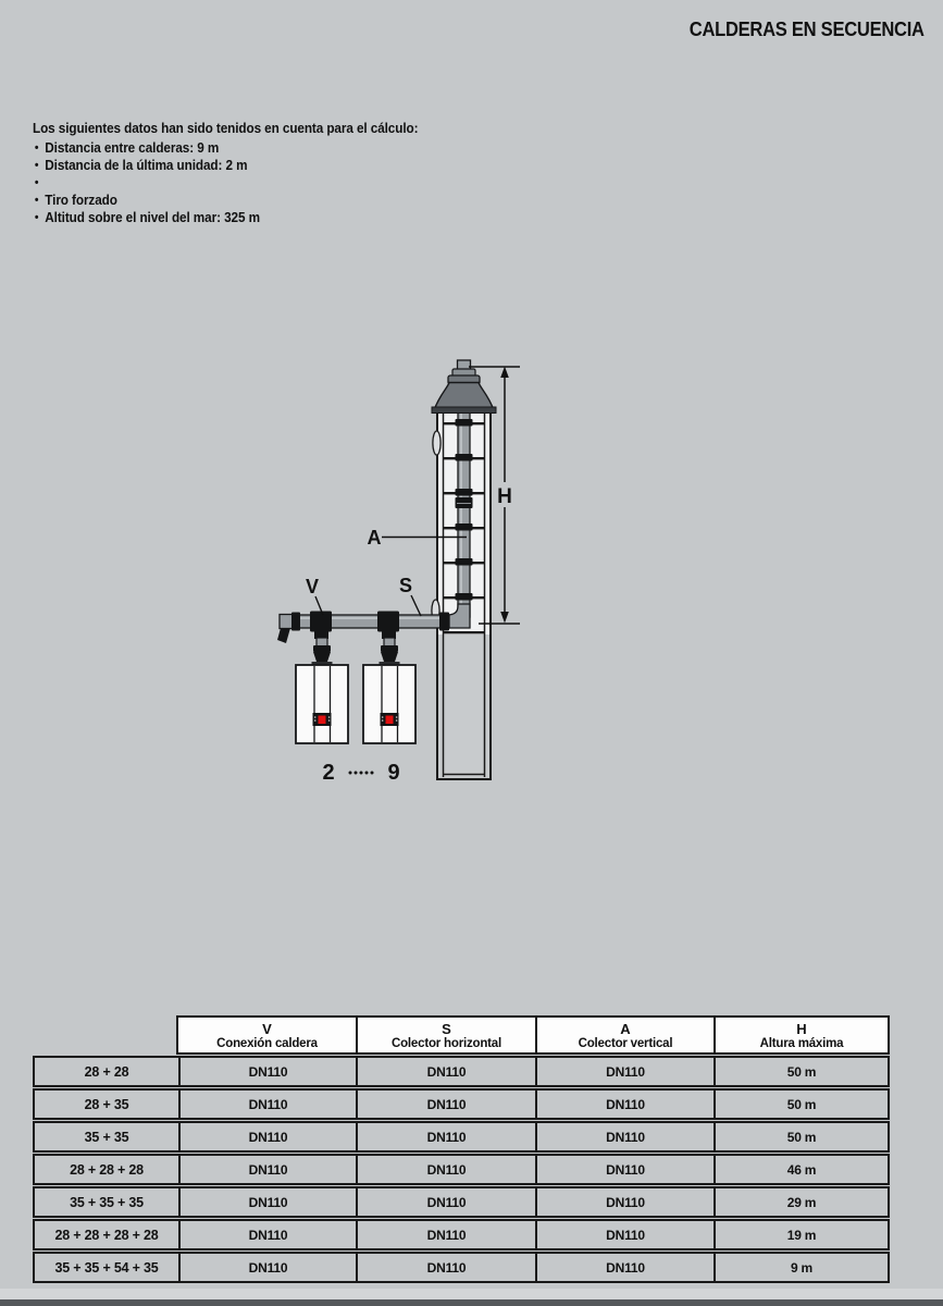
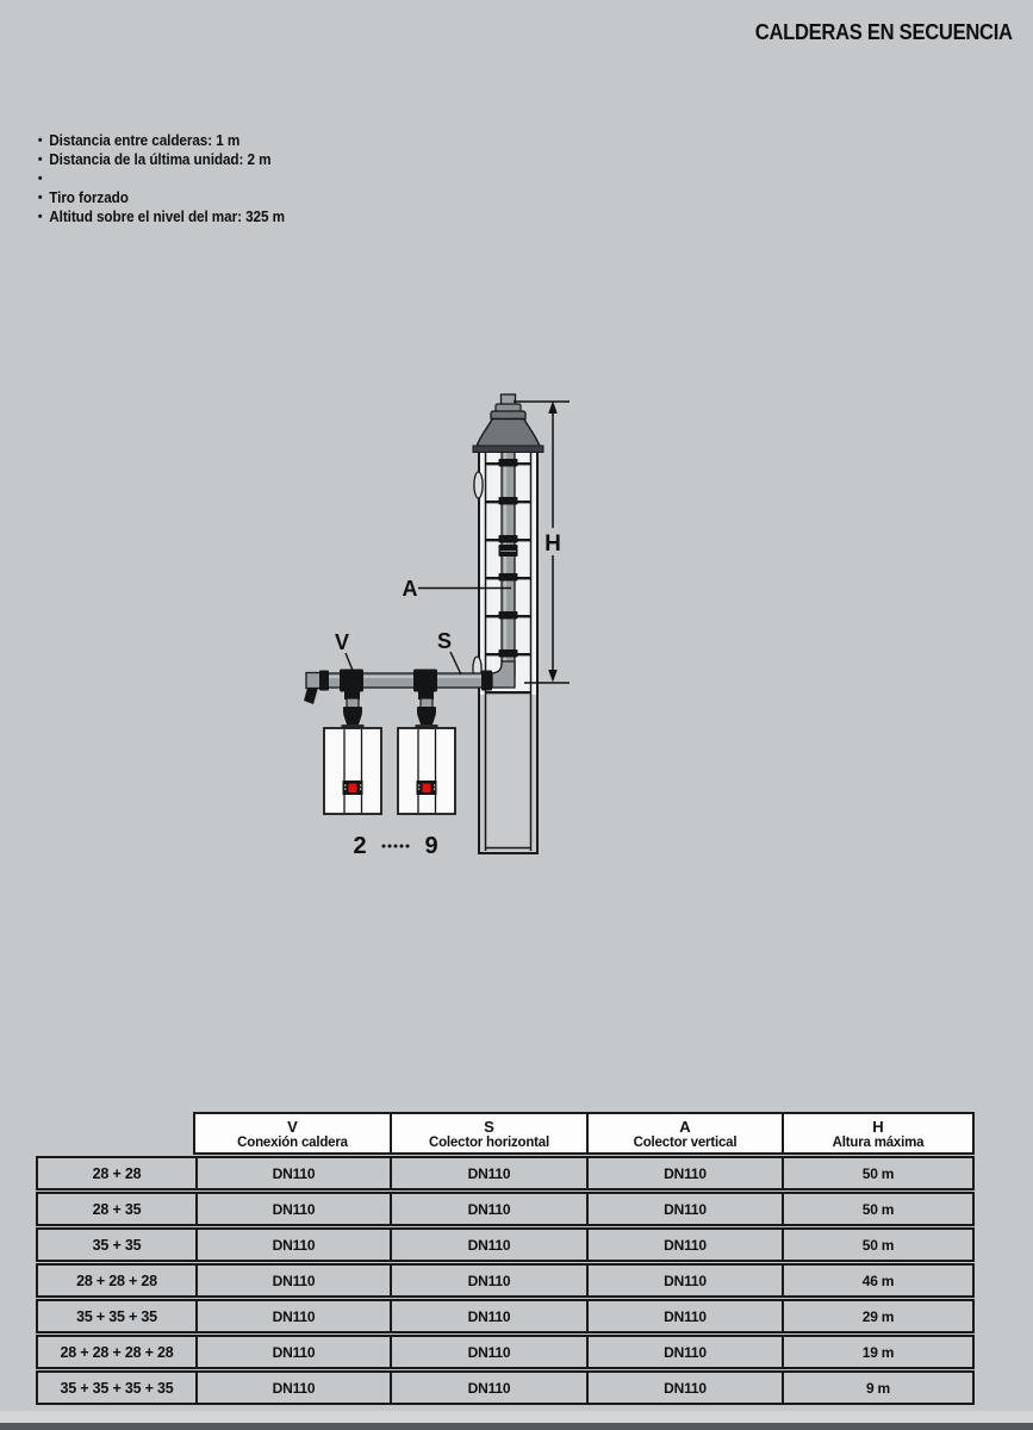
  CALDERAS EN SECUENCIA
- Los siguientes datos han sido tenidos en cuenta para el cálculo:
  •
- Distancia entre calderas: 9 m
+ Distancia entre calderas: 1 m
  •
  Distancia de la última unidad: 2 m
  •
  •
  Tiro forzado
  •
  Altitud sobre el nivel del mar: 325 m
  H
  V
  S
  A
  2
  9
  V
  Conexión caldera
  S
  Colector horizontal
  A
  Colector vertical
  H
  Altura máxima
  28 + 28
  DN110
  DN110
  DN110
  50 m
  28 + 35
  DN110
  DN110
  DN110
  50 m
  35 + 35
  DN110
  DN110
  DN110
  50 m
  28 + 28 + 28
  DN110
  DN110
  DN110
  46 m
  35 + 35 + 35
  DN110
  DN110
  DN110
  29 m
  28 + 28 + 28 + 28
  DN110
  DN110
  DN110
  19 m
- 35 + 35 + 54 + 35
+ 35 + 35 + 35 + 35
  DN110
  DN110
  DN110
  9 m
